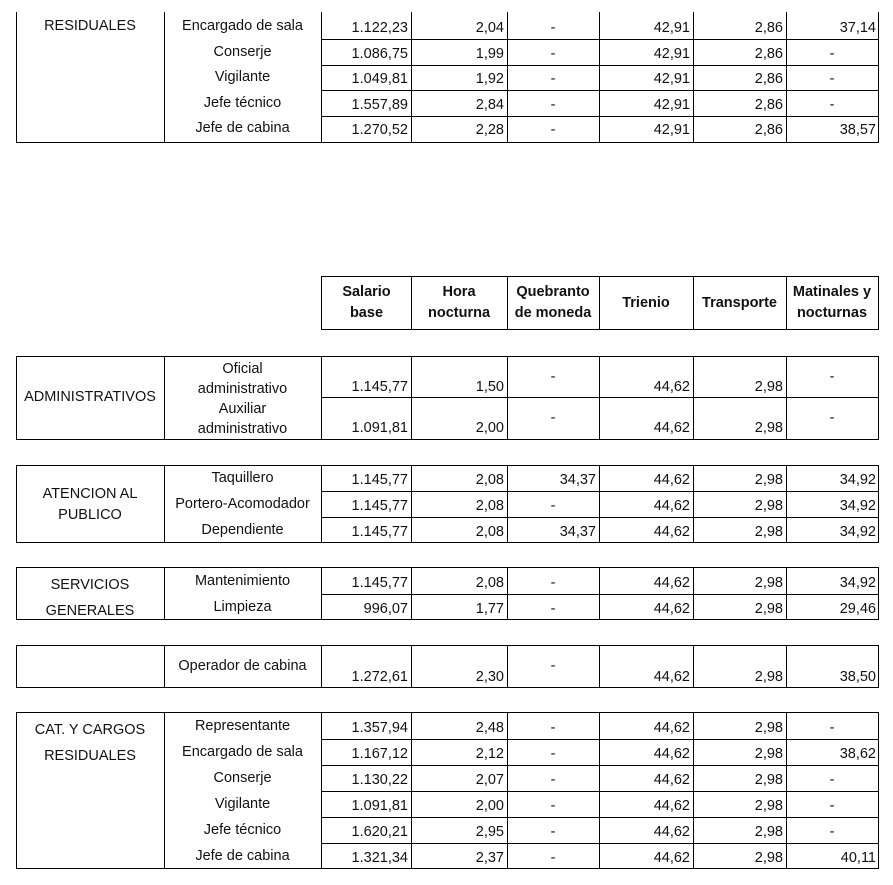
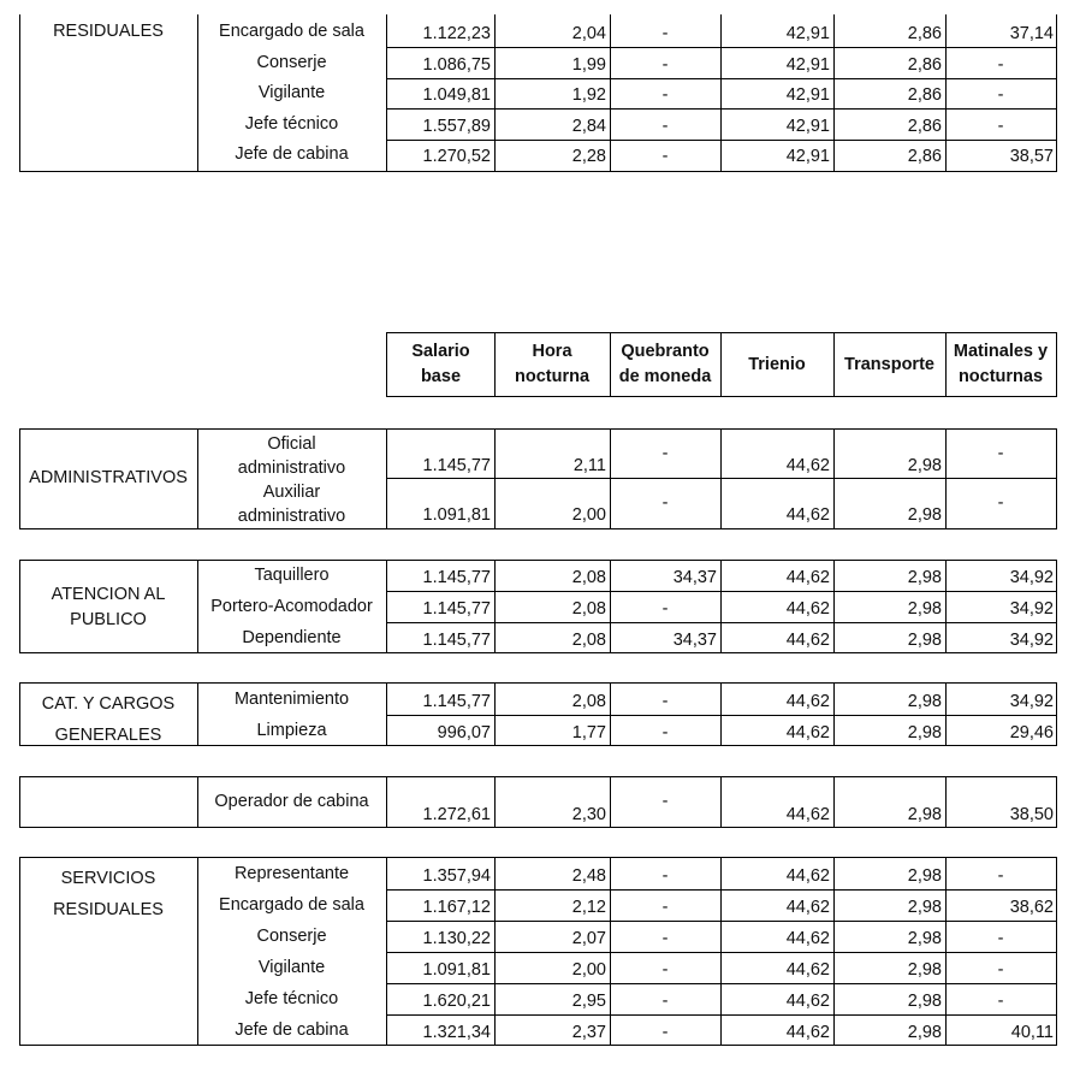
  RESIDUALES
  Encargado de sala
  1.122,23
  2,04
  -
  42,91
  2,86
  37,14
  Conserje
  1.086,75
  1,99
  -
  42,91
  2,86
  -
  Vigilante
  1.049,81
  1,92
  -
  42,91
  2,86
  -
  Jefe técnico
  1.557,89
  2,84
  -
  42,91
  2,86
  -
  Jefe de cabina
  1.270,52
  2,28
  -
  42,91
  2,86
  38,57
  Salario
  base
  Hora
  nocturna
  Quebranto
  de moneda
  Trienio
  Transporte
  Matinales y
  nocturnas
  ADMINISTRATIVOS
  Oficial
  administrativo
  1.145,77
- 1,50
+ 2,11
  -
  44,62
  2,98
  -
  Auxiliar
  administrativo
  1.091,81
  2,00
  -
  44,62
  2,98
  -
  ATENCION AL
  PUBLICO
  Taquillero
  1.145,77
  2,08
  34,37
  44,62
  2,98
  34,92
  Portero-Acomodador
  1.145,77
  2,08
  -
  44,62
  2,98
  34,92
  Dependiente
  1.145,77
  2,08
  34,37
  44,62
  2,98
  34,92
- SERVICIOS
+ CAT. Y CARGOS
  GENERALES
  Mantenimiento
  1.145,77
  2,08
  -
  44,62
  2,98
  34,92
  Limpieza
  996,07
  1,77
  -
  44,62
  2,98
  29,46
  Operador de cabina
  1.272,61
  2,30
  -
  44,62
  2,98
  38,50
- CAT. Y CARGOS
+ SERVICIOS
  RESIDUALES
  Representante
  1.357,94
  2,48
  -
  44,62
  2,98
  -
  Encargado de sala
  1.167,12
  2,12
  -
  44,62
  2,98
  38,62
  Conserje
  1.130,22
  2,07
  -
  44,62
  2,98
  -
  Vigilante
  1.091,81
  2,00
  -
  44,62
  2,98
  -
  Jefe técnico
  1.620,21
  2,95
  -
  44,62
  2,98
  -
  Jefe de cabina
  1.321,34
  2,37
  -
  44,62
  2,98
  40,11
